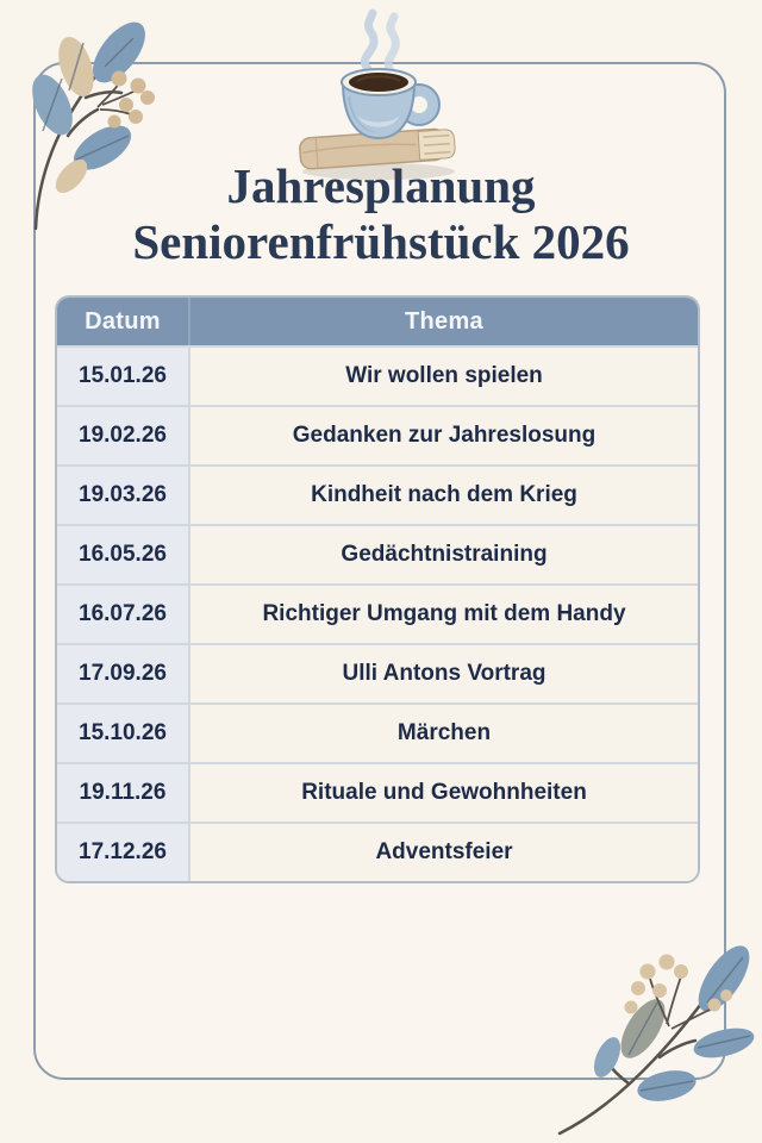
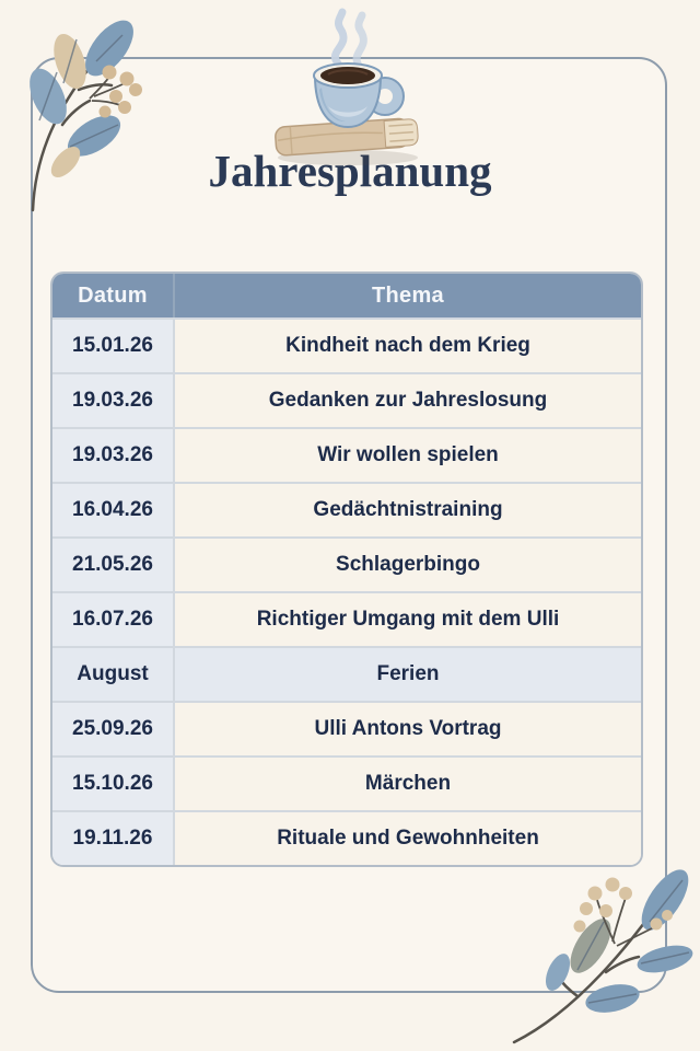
  Jahresplanung
- Seniorenfrühstück 2026
  Datum	Thema
- 15.01.26	Wir wollen spielen
+ 15.01.26	Kindheit nach dem Krieg
- 19.02.26	Gedanken zur Jahreslosung
+ 19.03.26	Gedanken zur Jahreslosung
- 19.03.26	Kindheit nach dem Krieg
+ 19.03.26	Wir wollen spielen
- 16.05.26	Gedächtnistraining
+ 16.04.26	Gedächtnistraining
+ 21.05.26	Schlagerbingo
- 16.07.26	Richtiger Umgang mit dem Handy
+ 16.07.26	Richtiger Umgang mit dem Ulli
+ August	Ferien
- 17.09.26	Ulli Antons Vortrag
+ 25.09.26	Ulli Antons Vortrag
  15.10.26	Märchen
  19.11.26	Rituale und Gewohnheiten
- 17.12.26	Adventsfeier
